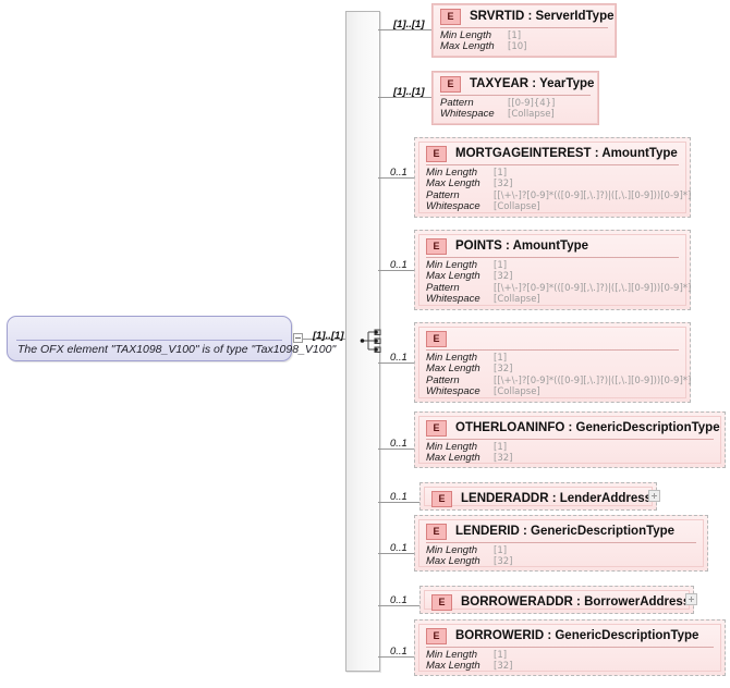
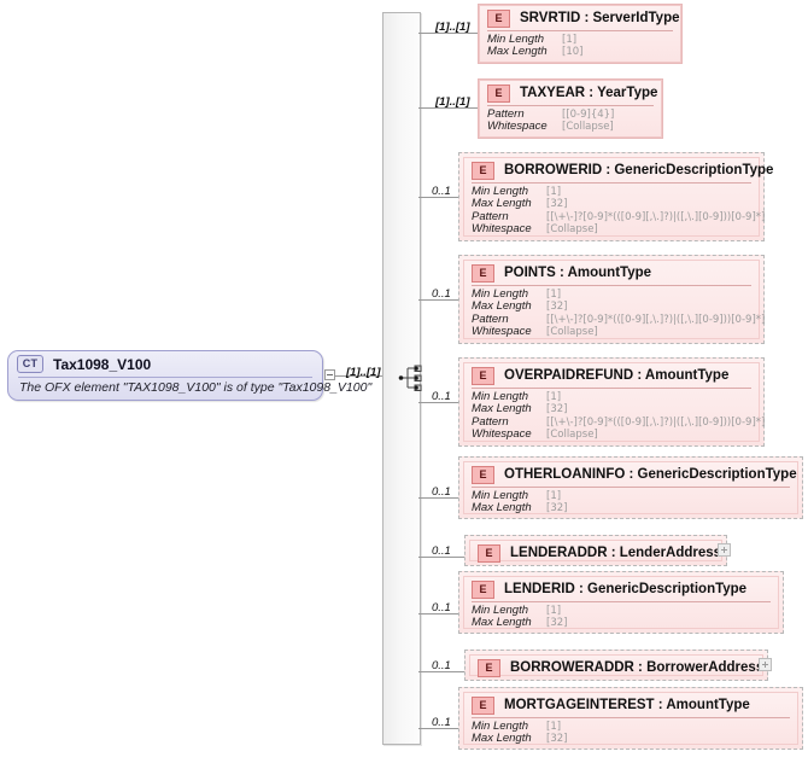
  [1]..[1]
+ CT
+ Tax1098_V100
  The OFX element "TAX1098_V100" is of type "Tax1098_V100"
  [1]..[1]
  [1]..[1]
  0..1
  0..1
  0..1
  0..1
  0..1
  0..1
  0..1
  0..1
  E
  SRVRTID : ServerIdType
  Min Length
  [1]
  Max Length
  [10]
  E
  TAXYEAR : YearType
  Pattern
  [[0-9]{4}]
  Whitespace
  [Collapse]
  E
- MORTGAGEINTEREST : AmountType
+ BORROWERID : GenericDescriptionType
  Min Length
  [1]
  Max Length
  [32]
  Pattern
  [[\+\-]?[0-9]*(([0-9][,\.]?)|([,\.][0-9]))[0-9]*]
  Whitespace
  [Collapse]
  E
  POINTS : AmountType
  Min Length
  [1]
  Max Length
  [32]
  Pattern
  [[\+\-]?[0-9]*(([0-9][,\.]?)|([,\.][0-9]))[0-9]*]
  Whitespace
  [Collapse]
  E
+ OVERPAIDREFUND : AmountType
  Min Length
  [1]
  Max Length
  [32]
  Pattern
  [[\+\-]?[0-9]*(([0-9][,\.]?)|([,\.][0-9]))[0-9]*]
  Whitespace
  [Collapse]
  E
  OTHERLOANINFO : GenericDescriptionType
  Min Length
  [1]
  Max Length
  [32]
  E
  LENDERADDR : LenderAddres
  E
  LENDERID : GenericDescriptionType
  Min Length
  [1]
  Max Length
  [32]
  E
  BORROWERADDR : BorrowerAddres
  E
- BORROWERID : GenericDescriptionType
+ MORTGAGEINTEREST : AmountType
  Min Length
  [1]
  Max Length
  [32]
